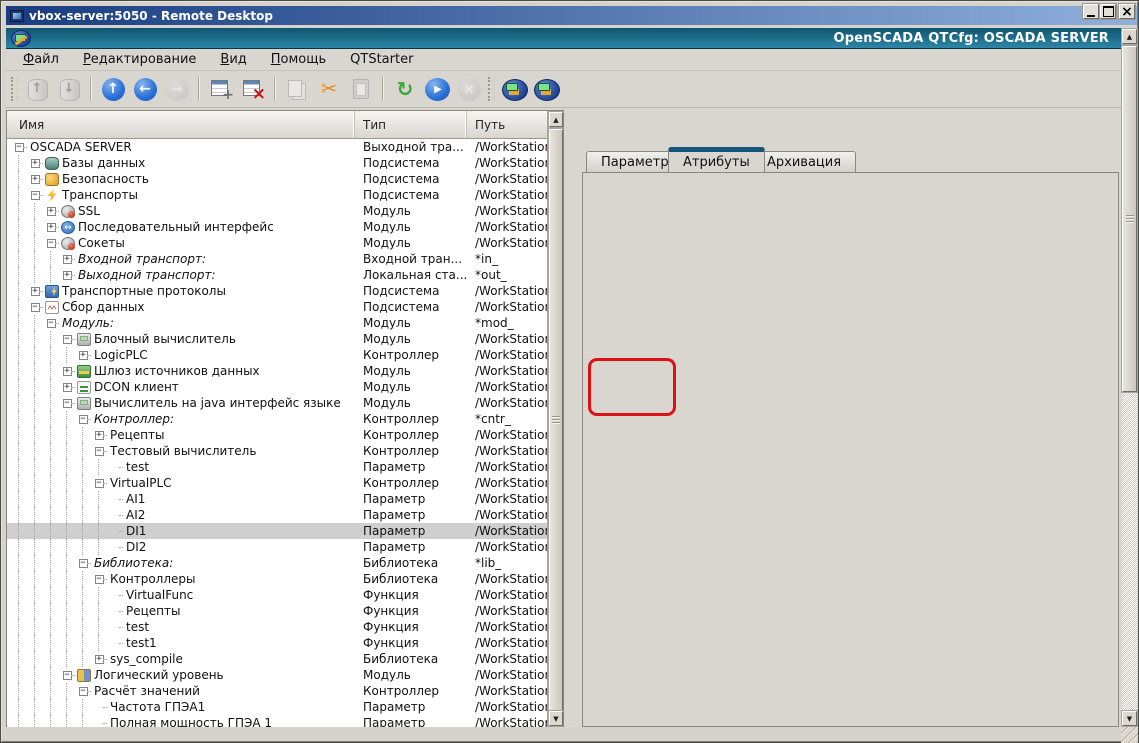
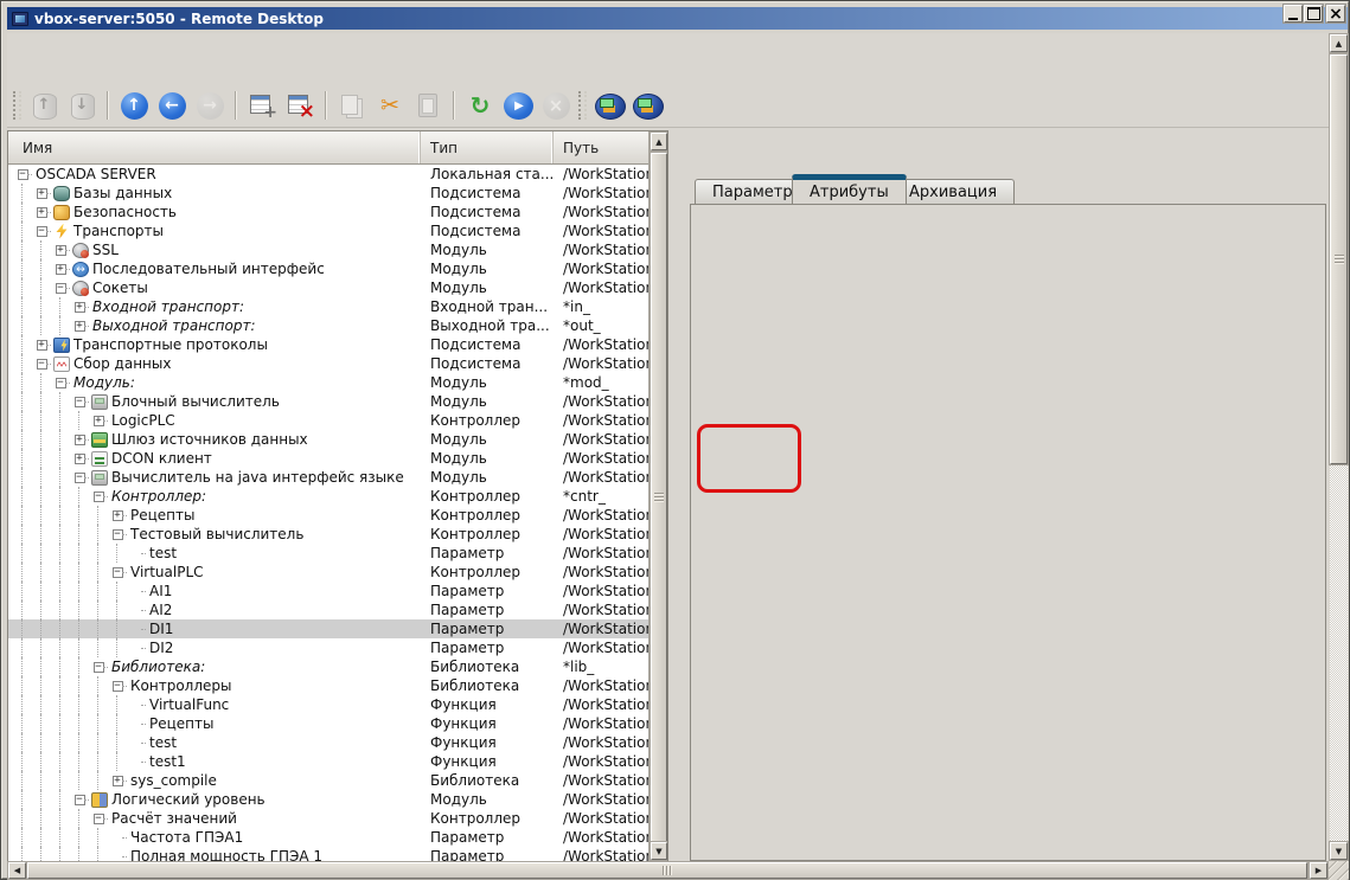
  vbox-server:5050 - Remote Desktop
- OpenSCADA QTCfg: OSCADA SERVER
- Файл
- Редактирование
- Вид
- Помощь
- QTStarter
  Имя
  Тип
  Путь
  −
  OSCADA SERVER
- Выходной тра...
+ Локальная ста...
  /WorkStatio
  +
  Базы данных
  Подсистема
  /WorkStatio
  +
  Безопасность
  Подсистема
  /WorkStatio
  −
  Транспорты
  Подсистема
  /WorkStatio
  +
  SSL
  Модуль
  /WorkStatio
  +
  Последовательный интерфейс
  Модуль
  /WorkStatio
  −
  Сокеты
  Модуль
  /WorkStatio
  +
  Входной транспорт:
  Входной тран...
  *in_
  +
  Выходной транспорт:
- Локальная ста...
+ Выходной тра...
  *out_
  +
  Транспортные протоколы
  Подсистема
  /WorkStatio
  −
  Сбор данных
  Подсистема
  /WorkStatio
  −
  Модуль:
  Модуль
  *mod_
  −
  Блочный вычислитель
  Модуль
  /WorkStatio
  +
  LogicPLC
  Контроллер
  /WorkStatio
  +
  Шлюз источников данных
  Модуль
  /WorkStatio
  +
  DCON клиент
  Модуль
  /WorkStatio
  −
  Вычислитель на java интерфейс языке
  Модуль
  /WorkStatio
  −
  Контроллер:
  Контроллер
  *cntr_
  +
  Рецепты
  Контроллер
  /WorkStatio
  −
  Тестовый вычислитель
  Контроллер
  /WorkStatio
  test
  Параметр
  /WorkStatio
  −
  VirtualPLC
  Контроллер
  /WorkStatio
  AI1
  Параметр
  /WorkStatio
  AI2
  Параметр
  /WorkStatio
  DI1
  Параметр
  /WorkStatio
  DI2
  Параметр
  /WorkStatio
  −
  Библиотека:
  Библиотека
  *lib_
  −
  Контроллеры
  Библиотека
  /WorkStatio
  VirtualFunc
  Функция
  /WorkStatio
  Рецепты
  Функция
  /WorkStatio
  test
  Функция
  /WorkStatio
  test1
  Функция
  /WorkStatio
  +
  sys_compile
  Библиотека
  /WorkStatio
  −
  Логический уровень
  Модуль
  /WorkStatio
  −
  Расчёт значений
  Контроллер
  /WorkStatio
  Частота ГПЭА1
  Параметр
  /WorkStatio
  Полная мощность ГПЭА 1
  Параметр
  /WorkStatio
  ▲
  ▼
  Параметр
  Атрибуты
  Архивация
  ▲
  ▼
+ ◀
+ ▶
